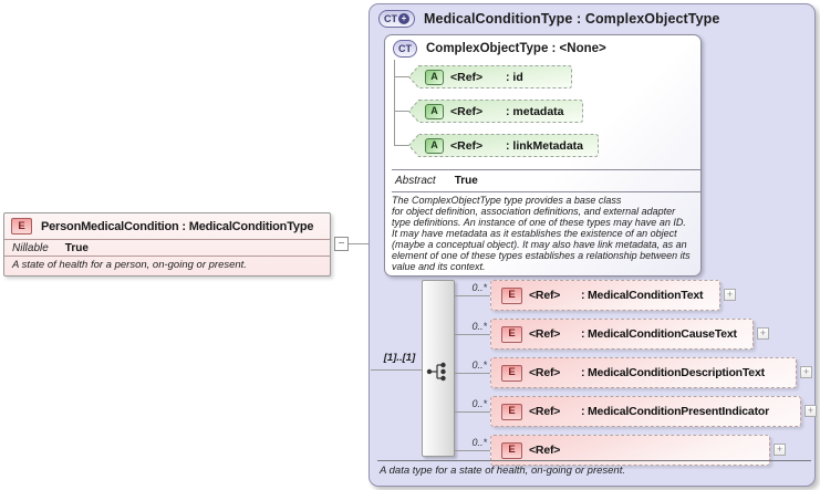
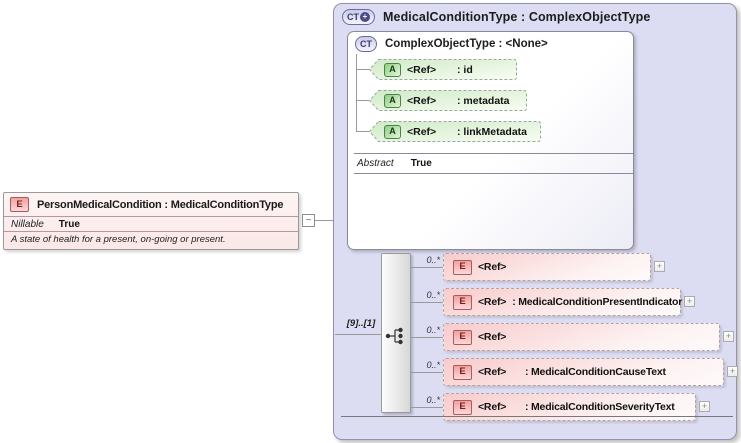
  E
  PersonMedicalCondition : MedicalConditionType
  Nillable
  True
- A state of health for a person, on-going or present.
+ A state of health for a present, on-going or present.
  −
  CT
  +
  MedicalConditionType : ComplexObjectType
  CT
  ComplexObjectType : <None>
  A
  <Ref>
  : id
  A
  <Ref>
  : metadata
  A
  <Ref>
  : linkMetadata
  Abstract
  True
- The ComplexObjectType type provides a base class
- for object definition, association definitions, and external adapter
- type definitions. An instance of one of these types may have an ID.
- It may have metadata as it establishes the existence of an object
- (maybe a conceptual object). It may also have link metadata, as an
- element of one of these types establishes a relationship between its
- value and its context.
- [1]..[1]
+ [9]..[1]
  0..*
  0..*
  0..*
  0..*
  0..*
  E
  <Ref>
- : MedicalConditionText
  +
  E
  <Ref>
- : MedicalConditionCauseText
+ : MedicalConditionPresentIndicator
  +
  E
  <Ref>
- : MedicalConditionDescriptionText
  +
  E
  <Ref>
- : MedicalConditionPresentIndicator
+ : MedicalConditionCauseText
  +
  E
  <Ref>
+ : MedicalConditionSeverityText
  +
- A data type for a state of health, on-going or present.
